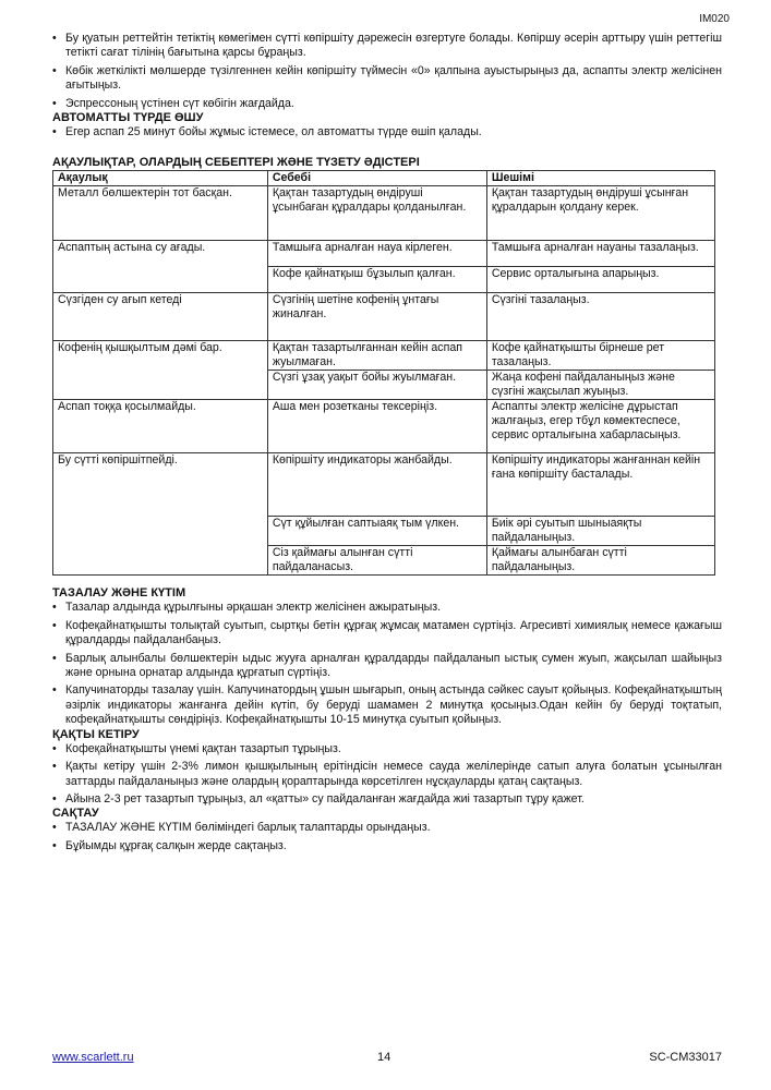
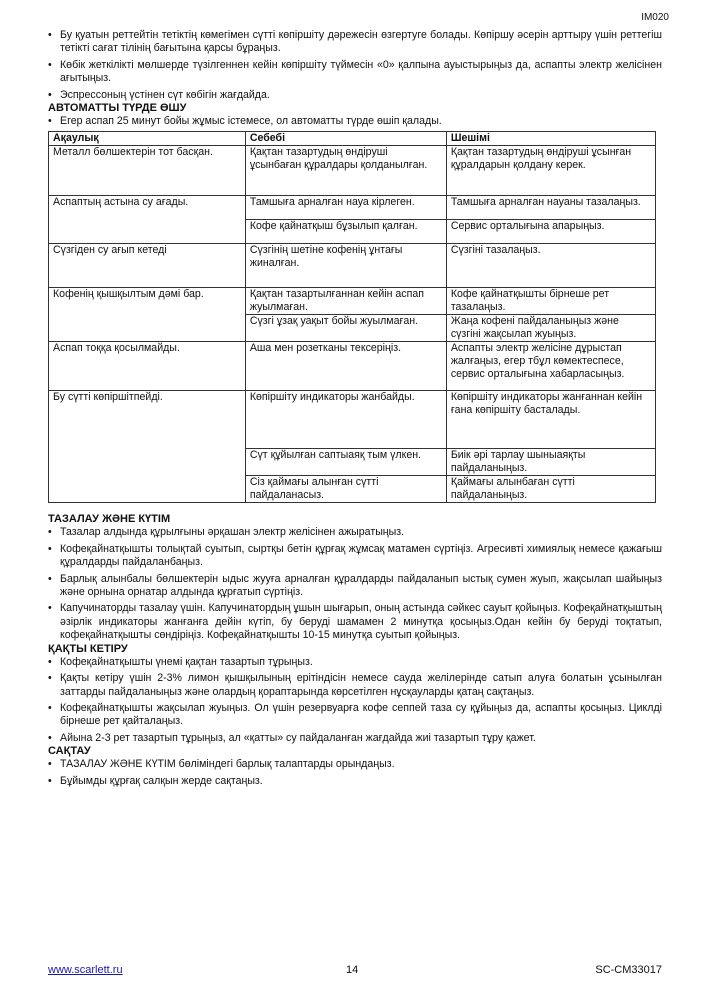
  IM020
  Бу қуатын реттейтін тетіктің көмегімен сүтті көпіршіту дәрежесін өзгертуге болады. Көпіршу әсерін арттыру үшін реттегіш тетікті сағат тілінің бағытына қарсы бұраңыз.
  Көбік жеткілікті мөлшерде түзілгеннен кейін көпіршіту түймесін «0» қалпына ауыстырыңыз да, аспапты электр желісінен ағытыңыз.
  Эспрессоның үстінен сүт көбігін жағдайда.
  АВТОМАТТЫ ТҮРДЕ ӨШУ
  Егер аспап 25 минут бойы жұмыс істемесе, ол автоматты түрде өшіп қалады.
- АҚАУЛЫҚТАР, ОЛАРДЫҢ СЕБЕПТЕРІ ЖӘНЕ ТҮЗЕТУ ӘДІСТЕРІ
  Ақаулық	Себебі	Шешімі
  Металл бөлшектерін тот басқан.	Қақтан тазартудың өндіруші ұсынбаған құралдары қолданылған.	Қақтан тазартудың өндіруші ұсынған құралдарын қолдану керек.
  Аспаптың астына су ағады.	Тамшыға арналған науа кірлеген.	Тамшыға арналған науаны тазалаңыз.
  Кофе қайнатқыш бұзылып қалған.	Сервис орталығына апарыңыз.
  Сүзгіден су ағып кетеді	Сүзгінің шетіне кофенің ұнтағы жиналған.	Сүзгіні тазалаңыз.
  Кофенің қышқылтым дәмі бар.	Қақтан тазартылғаннан кейін аспап жуылмаған.	Кофе қайнатқышты бірнеше рет тазалаңыз.
  Сүзгі ұзақ уақыт бойы жуылмаған.	Жаңа кофені пайдаланыңыз және сүзгіні жақсылап жуыңыз.
  Аспап тоққа қосылмайды.	Аша мен розетканы тексеріңіз.	Аспапты электр желісіне дұрыстап жалғаңыз, егер тбұл көмектеспесе, сервис орталығына хабарласыңыз.
  Бу сүтті көпіршітпейді.	Көпіршіту индикаторы жанбайды.	Көпіршіту индикаторы жанғаннан кейін ғана көпіршіту басталады.
- Сүт құйылған саптыаяқ тым үлкен.	Биік әрі суытып шыныаяқты пайдаланыңыз.
+ Сүт құйылған саптыаяқ тым үлкен.	Биік әрі тарлау шыныаяқты пайдаланыңыз.
  Сіз қаймағы алынған сүтті пайдаланасыз.	Қаймағы алынбаған сүтті пайдаланыңыз.
  ТАЗАЛАУ ЖӘНЕ КҮТІМ
  Тазалар алдында құрылғыны әрқашан электр желісінен ажыратыңыз.
  Кофеқайнатқышты толықтай суытып, сыртқы бетін құрғақ жұмсақ матамен сүртіңіз. Агресивті химиялық немесе қажағыш құралдарды пайдаланбаңыз.
  Барлық алынбалы бөлшектерін ыдыс жууға арналған құралдарды пайдаланып ыстық сумен жуып, жақсылап шайыңыз және орнына орнатар алдында құрғатып сүртіңіз.
  Капучинаторды тазалау үшін. Капучинатордың ұшын шығарып, оның астында сәйкес сауыт қойыңыз. Кофеқайнатқыштың әзірлік индикаторы жанғанға дейін күтіп, бу берудi шамамен 2 минутқа қосыңыз.Одан кейін бу берудi тоқтатып, кофеқайнатқышты сөндіріңіз. Кофеқайнатқышты 10-15 минутқа суытып қойыңыз.
  ҚАҚТЫ КЕТІРУ
  Кофеқайнатқышты үнемі қақтан тазартып тұрыңыз.
  Қақты кетіру үшін 2-3% лимон қышқылының ерітіндісін немесе сауда желілерінде сатып алуға болатын ұсынылған заттарды пайдаланыңыз және олардың қораптарында көрсетілген нұсқауларды қатаң сақтаңыз.
+ Кофеқайнатқышты жақсылап жуыңыз. Ол үшін резервуарға кофе сеппей таза су құйыңыз да, аспапты қосыңыз. Циклді бірнеше рет қайталаңыз.
  Айына 2-3 рет тазартып тұрыңыз, ал «қатты» су пайдаланған жағдайда жиі тазартып тұру қажет.
  САҚТАУ
  ТАЗАЛАУ ЖӘНЕ КҮТІМ бөліміндегі барлық талаптарды орындаңыз.
  Бұйымды құрғақ салқын жерде сақтаңыз.
  www.scarlett.ru
  14
  SC-CM33017
